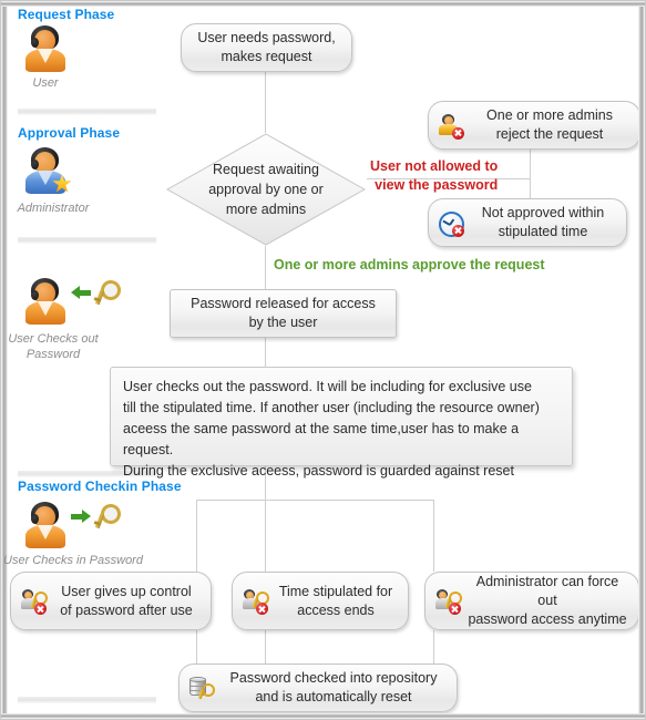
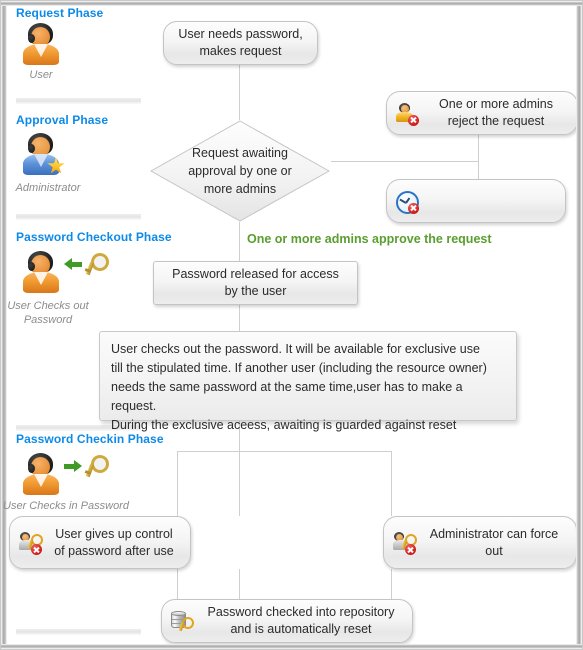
  Request Phase
  User
  Approval Phase
  Administrator
+ Password Checkout Phase
  User Checks out
  Password
  Password Checkin Phase
  User Checks in Password
  User needs password,
  makes request
  Request awaiting
  approval by one or
  more admins
  One or more admins
  reject the request
- Not approved within
- stipulated time
- User not allowed to
- view the password
  One or more admins approve the request
  Password released for access
  by the user
- User checks out the password. It will be including for exclusive use
+ User checks out the password. It will be available for exclusive use
  till the stipulated time. If another user (including the resource owner)
- aceess the same password at the same time,user has to make a request.
+ needs the same password at the same time,user has to make a request.
- During the exclusive aceess, password is guarded against reset
+ During the exclusive aceess, awaiting is guarded against reset
  User gives up control
  of password after use
- Time stipulated for
- access ends
  Administrator can force out
- password access anytime
  Password checked into repository
  and is automatically reset
